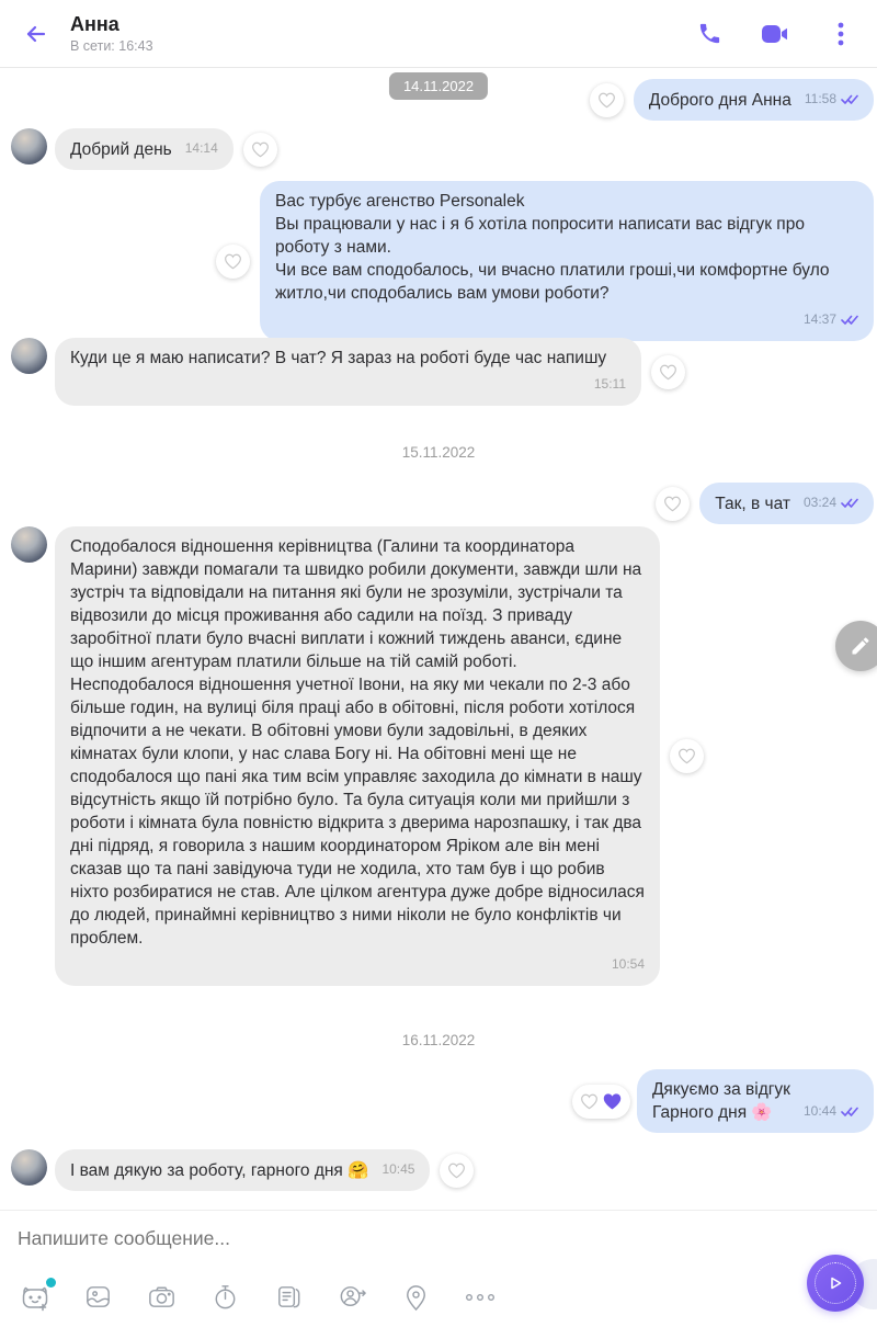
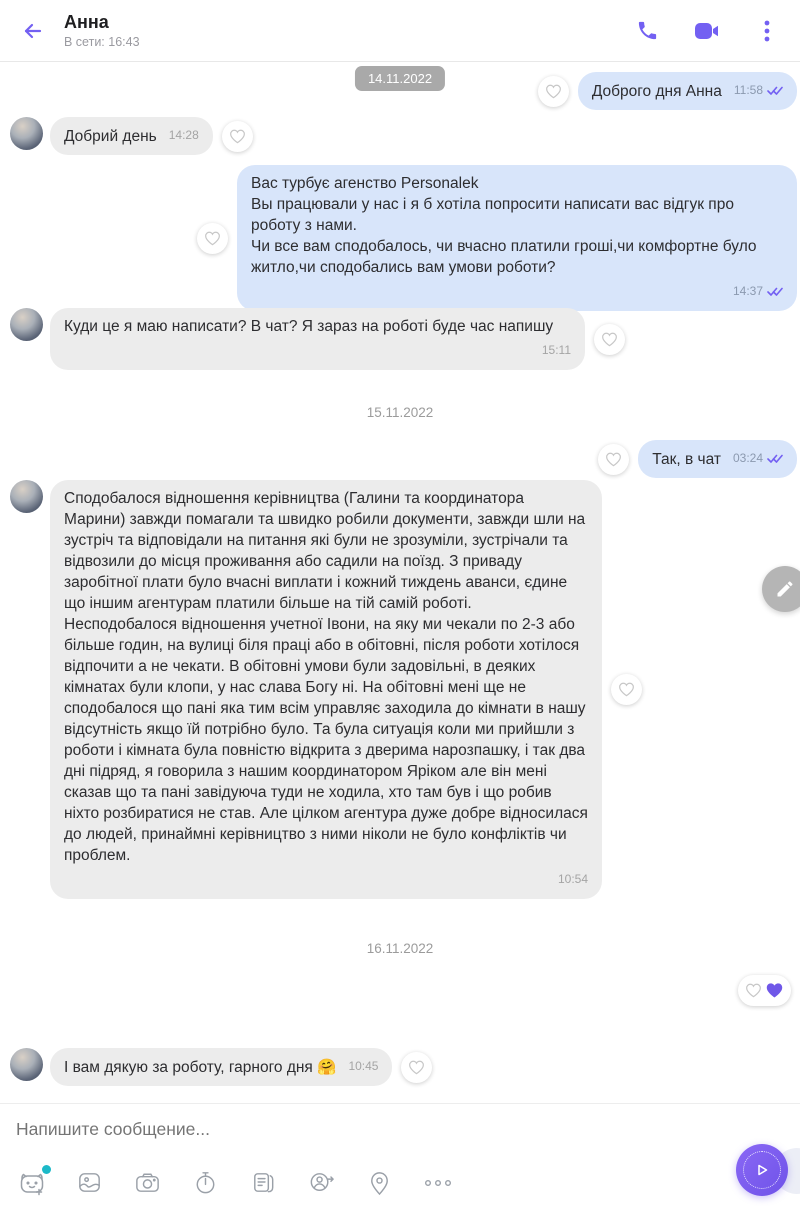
  Анна
  В сети: 16:43
  14.11.2022
  Доброго дня Анна
  11:58
  Добрий день
- 14:14
+ 14:28
  Вас турбує агенство Personalek
  Вы працювали у нас і я б хотіла попросити написати вас відгук про роботу з нами.
  Чи все вам сподобалось, чи вчасно платили гроші,чи комфортне було житло,чи сподобались вам умови роботи?
  14:37
  Куди це я маю написати? В чат? Я зараз на роботі буде час напишу
  15:11
  15.11.2022
  Так, в чат
  03:24
  Сподобалося відношення керівництва (Галини та координатора Марини) завжди помагали та швидко робили документи, завжди шли на зустріч та відповідали на питання які були не зрозуміли, зустрічали та відвозили до місця проживання або садили на поїзд. З приваду заробітної плати було вчасні виплати і кожний тиждень аванси, єдине що іншим агентурам платили більше на тій самій роботі. Несподобалося відношення учетної Івони, на яку ми чекали по 2-3 або більше годин, на вулиці біля праці або в обітовні, після роботи хотілося відпочити а не чекати. В обітовні умови були задовільні, в деяких кімнатах були клопи, у нас слава Богу ні. На обітовні мені ще не сподобалося що пані яка тим всім управляє заходила до кімнати в нашу відсутність якщо їй потрібно було. Та була ситуація коли ми прийшли з роботи і кімната була повністю відкрита з дверима нарозпашку, і так два дні підряд, я говорила з нашим координатором Яріком але він мені сказав що та пані завідуюча туди не ходила, хто там був і що робив ніхто розбиратися не став. Але цілком агентура дуже добре відносилася до людей, принаймні керівництво з ними ніколи не було конфліктів чи проблем.
  10:54
  16.11.2022
- Дякуємо за відгук
- Гарного дня 🌸
- 10:44
  І вам дякую за роботу, гарного дня 🤗
  10:45
  Напишите сообщение...
